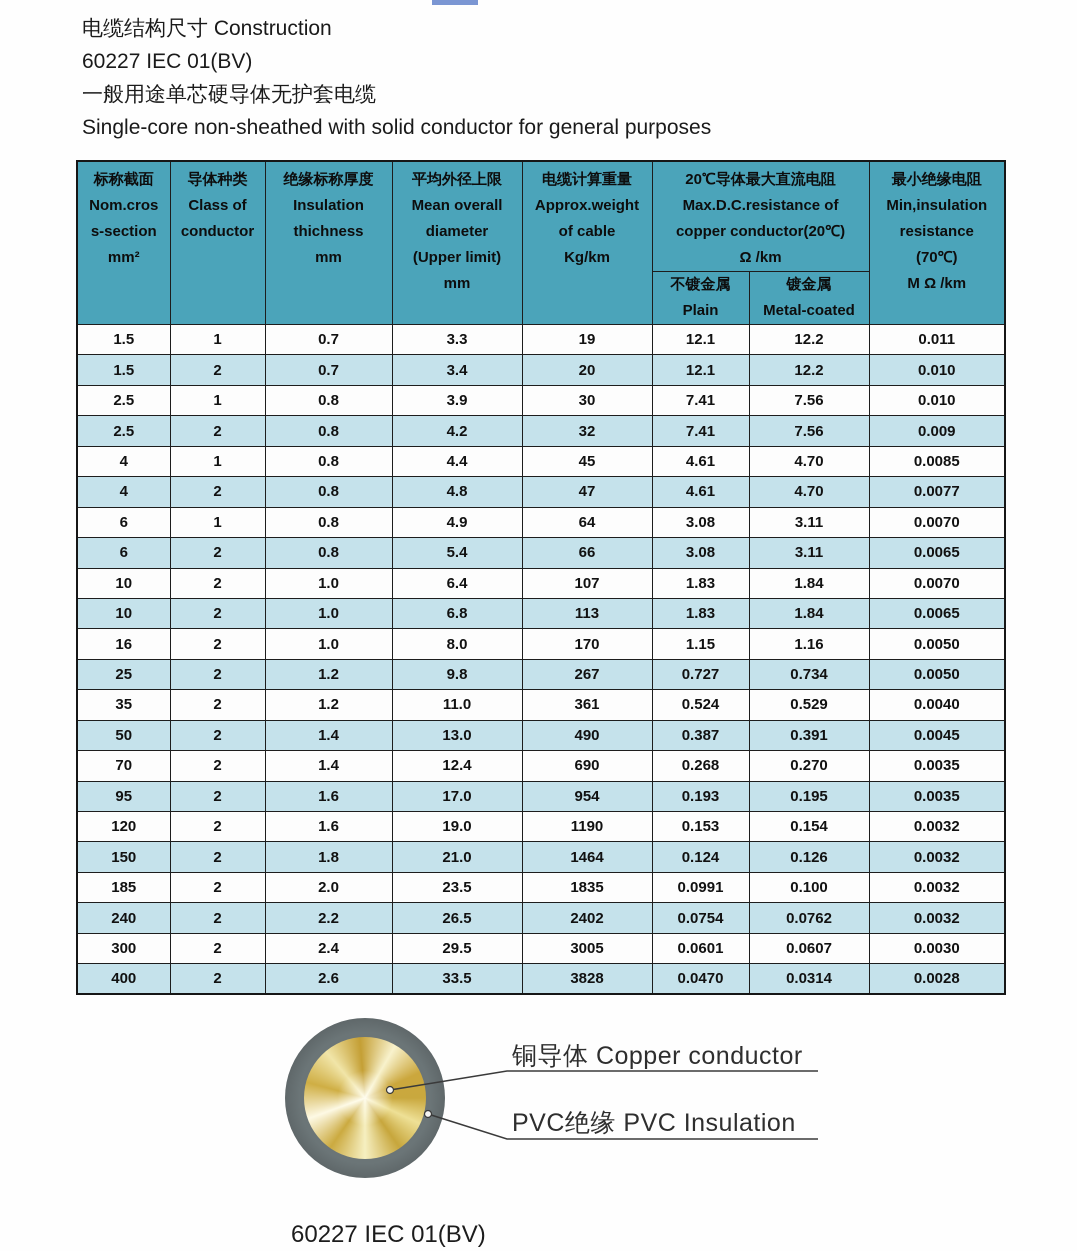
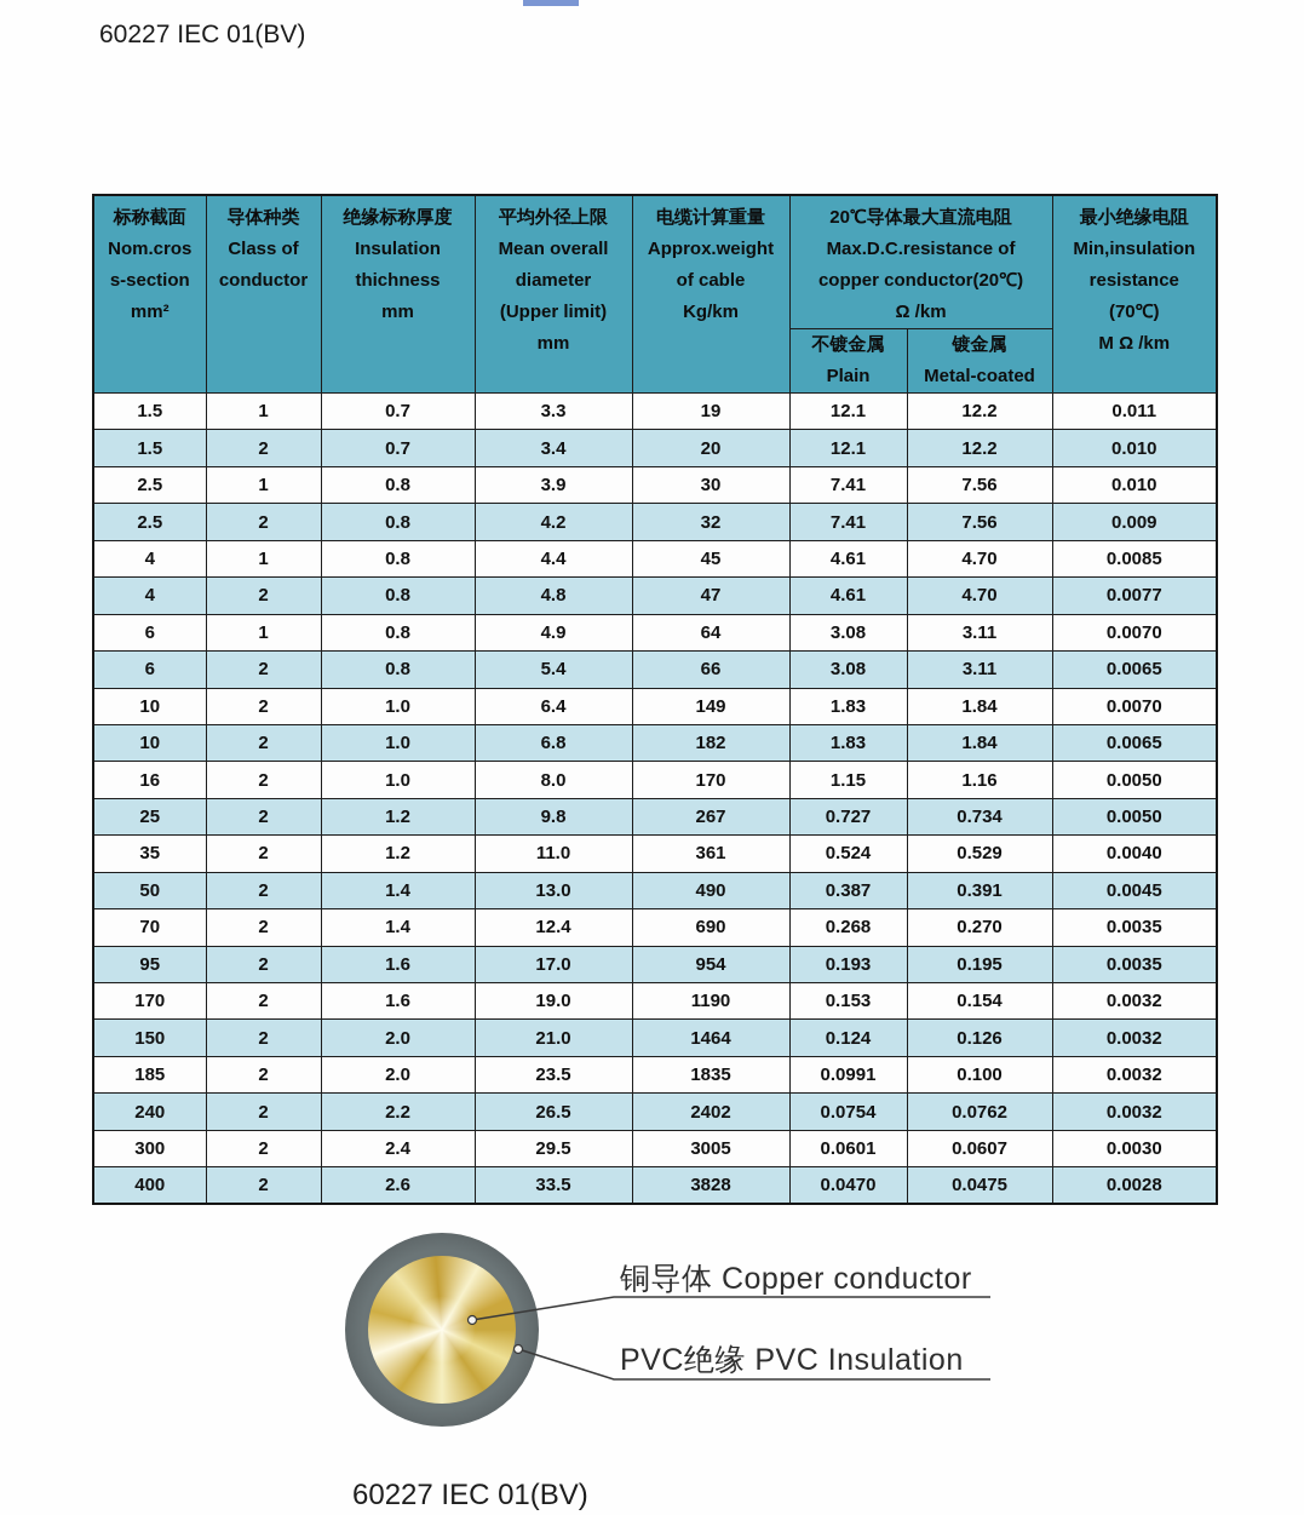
- 电缆结构尺寸 Construction
  60227 IEC 01(BV)
- 一般用途单芯硬导体无护套电缆
- Single-core non-sheathed with solid conductor for general purposes
  标称截面 Nom.cros s-section mm²	导体种类 Class of conductor	绝缘标称厚度 Insulation thichness mm	平均外径上限 Mean overall diameter (Upper limit) mm	电缆计算重量 Approx.weight of cable Kg/km	20℃导体最大直流电阻 Max.D.C.resistance of copper conductor(20℃) Ω /km	最小绝缘电阻 Min,insulation resistance (70℃) M Ω /km
  不镀金属 Plain	镀金属 Metal-coated
  1.5	1	0.7	3.3	19	12.1	12.2	0.011
  1.5	2	0.7	3.4	20	12.1	12.2	0.010
  2.5	1	0.8	3.9	30	7.41	7.56	0.010
  2.5	2	0.8	4.2	32	7.41	7.56	0.009
  4	1	0.8	4.4	45	4.61	4.70	0.0085
  4	2	0.8	4.8	47	4.61	4.70	0.0077
  6	1	0.8	4.9	64	3.08	3.11	0.0070
  6	2	0.8	5.4	66	3.08	3.11	0.0065
- 10	2	1.0	6.4	107	1.83	1.84	0.0070
+ 10	2	1.0	6.4	149	1.83	1.84	0.0070
- 10	2	1.0	6.8	113	1.83	1.84	0.0065
+ 10	2	1.0	6.8	182	1.83	1.84	0.0065
  16	2	1.0	8.0	170	1.15	1.16	0.0050
  25	2	1.2	9.8	267	0.727	0.734	0.0050
  35	2	1.2	11.0	361	0.524	0.529	0.0040
  50	2	1.4	13.0	490	0.387	0.391	0.0045
  70	2	1.4	12.4	690	0.268	0.270	0.0035
  95	2	1.6	17.0	954	0.193	0.195	0.0035
- 120	2	1.6	19.0	1190	0.153	0.154	0.0032
+ 170	2	1.6	19.0	1190	0.153	0.154	0.0032
- 150	2	1.8	21.0	1464	0.124	0.126	0.0032
+ 150	2	2.0	21.0	1464	0.124	0.126	0.0032
  185	2	2.0	23.5	1835	0.0991	0.100	0.0032
  240	2	2.2	26.5	2402	0.0754	0.0762	0.0032
  300	2	2.4	29.5	3005	0.0601	0.0607	0.0030
- 400	2	2.6	33.5	3828	0.0470	0.0314	0.0028
+ 400	2	2.6	33.5	3828	0.0470	0.0475	0.0028
  铜导体 Copper conductor
  PVC绝缘 PVC Insulation
  60227 IEC 01(BV)
